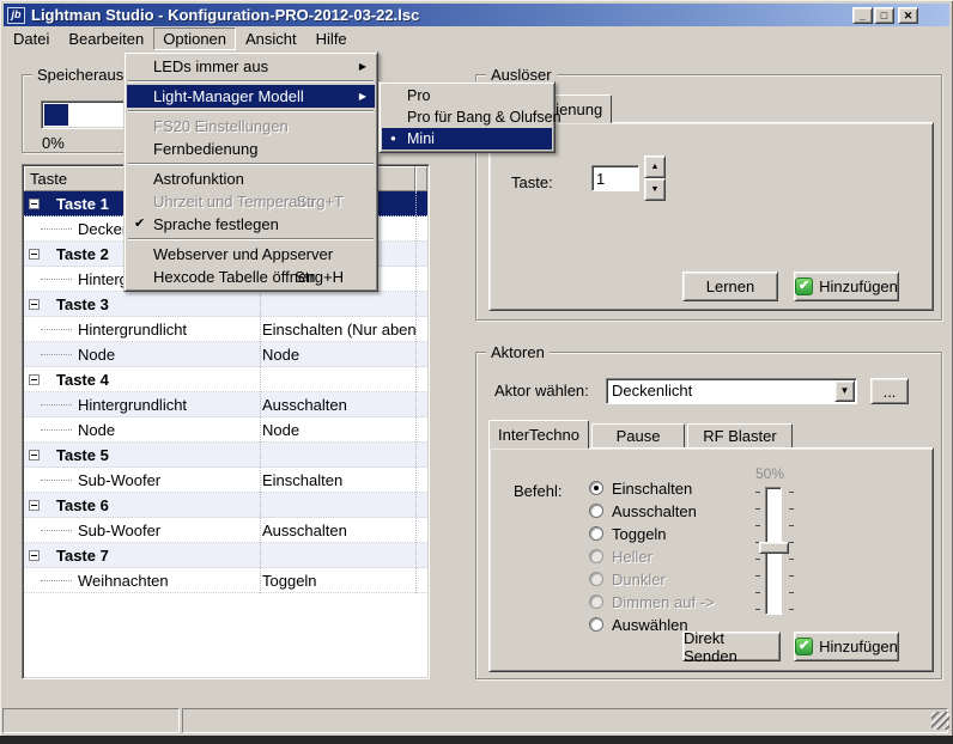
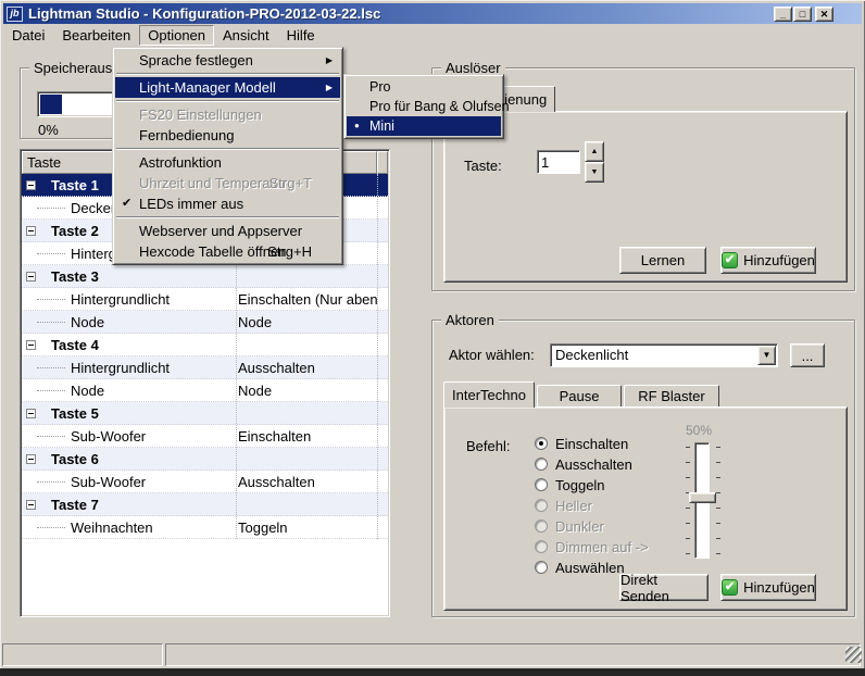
  jb
  Lightman Studio - Konfiguration-PRO-2012-03-22.lsc
  _
  □
  ✕
  Datei
  Bearbeiten
  Optionen
  Ansicht
  Hilfe
  0%
  Taste
  Taste 1
  Taste 2
  Taste 3
  Hintergrundlicht
  Einschalten (Nur aben
  Node
  Node
  Taste 4
  Hintergrundlicht
  Ausschalten
  Node
  Node
  Taste 5
  Sub-Woofer
  Einschalten
  Taste 6
  Sub-Woofer
  Ausschalten
  Taste 7
  Weihnachten
  Toggeln
  Auslöser
  Taste:
  1
  Lernen
  ✔
  Hinzufügen
  Aktoren
  Aktor wählen:
  Deckenlicht
  ▼
  ...
  InterTechno
  Pause
  RF Blaster
  Befehl:
  Einschalten
  Ausschalten
  Toggeln
  Heller
  Dunkler
  Dimmen auf ->
  Auswählen
  50%
  Direkt Senden
  ✔
  Hinzufügen
- LEDs immer aus
+ Sprache festlegen
  ▶
  Light-Manager Modell
  ▶
  FS20 Einstellungen
  Fernbedienung
  Astrofunktion
  Uhrzeit und Temperatur
  Strg+T
  ✔
- Sprache festlegen
+ LEDs immer aus
  Webserver und Appserver
  Hexcode Tabelle öffnen
  Strg+H
  Pro
  Pro für Bang & Olufsen
  ●
  Mini
